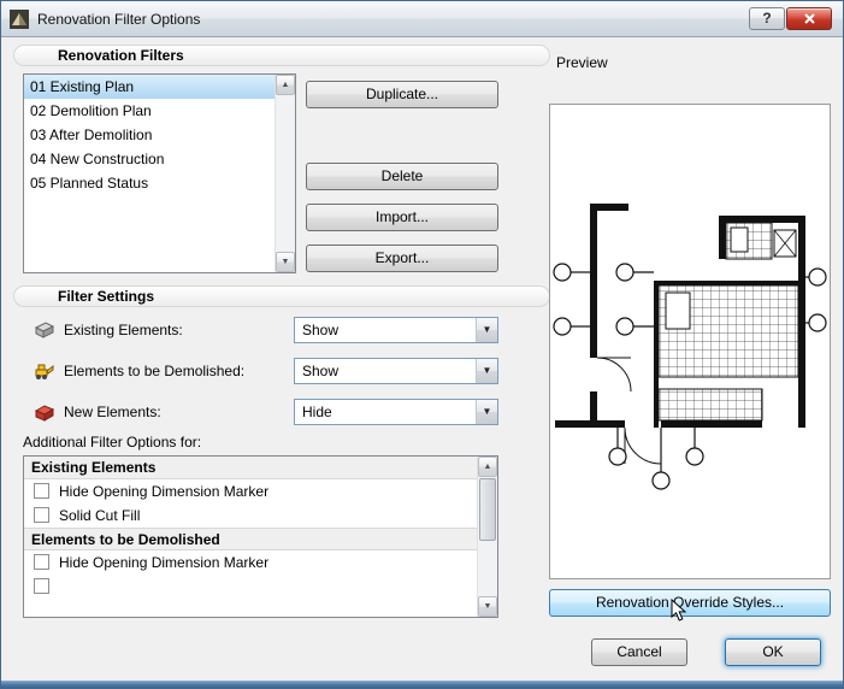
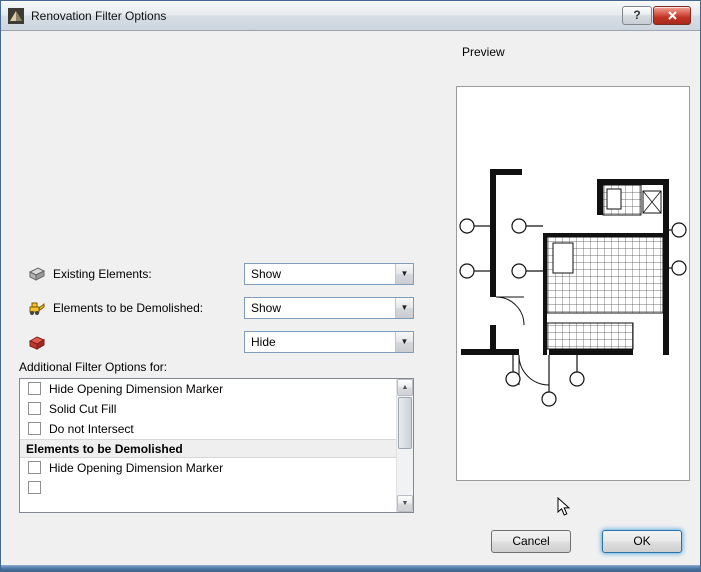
  Renovation Filter Options
  ?
- Renovation Filters
- 01 Existing Plan
- 02 Demolition Plan
- 03 After Demolition
- 04 New Construction
- 05 Planned Status
- Duplicate...
- Delete
- Import...
- Export...
- Filter Settings
  Existing Elements:
  Show
  ▼
  Elements to be Demolished:
  Show
  ▼
- New Elements:
  Hide
  ▼
  Additional Filter Options for:
- Existing Elements
  Hide Opening Dimension Marker
  Solid Cut Fill
+ Do not Intersect
  Elements to be Demolished
  Hide Opening Dimension Marker
  Preview
- Renovation Override Styles...
  Cancel
  OK
